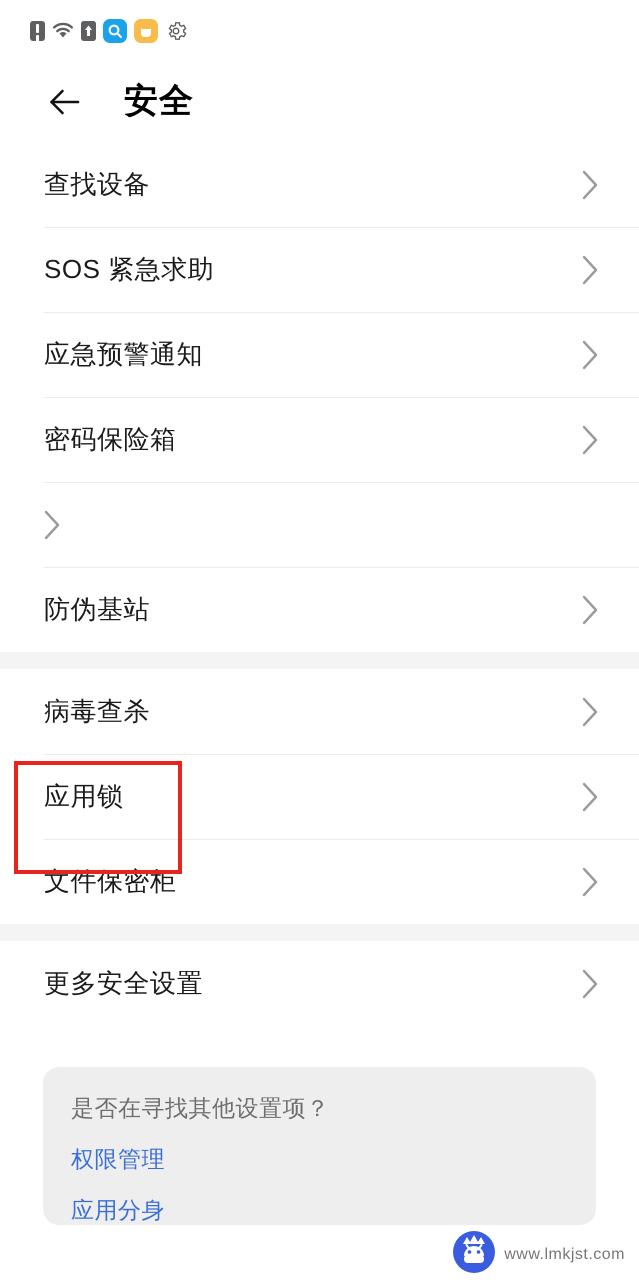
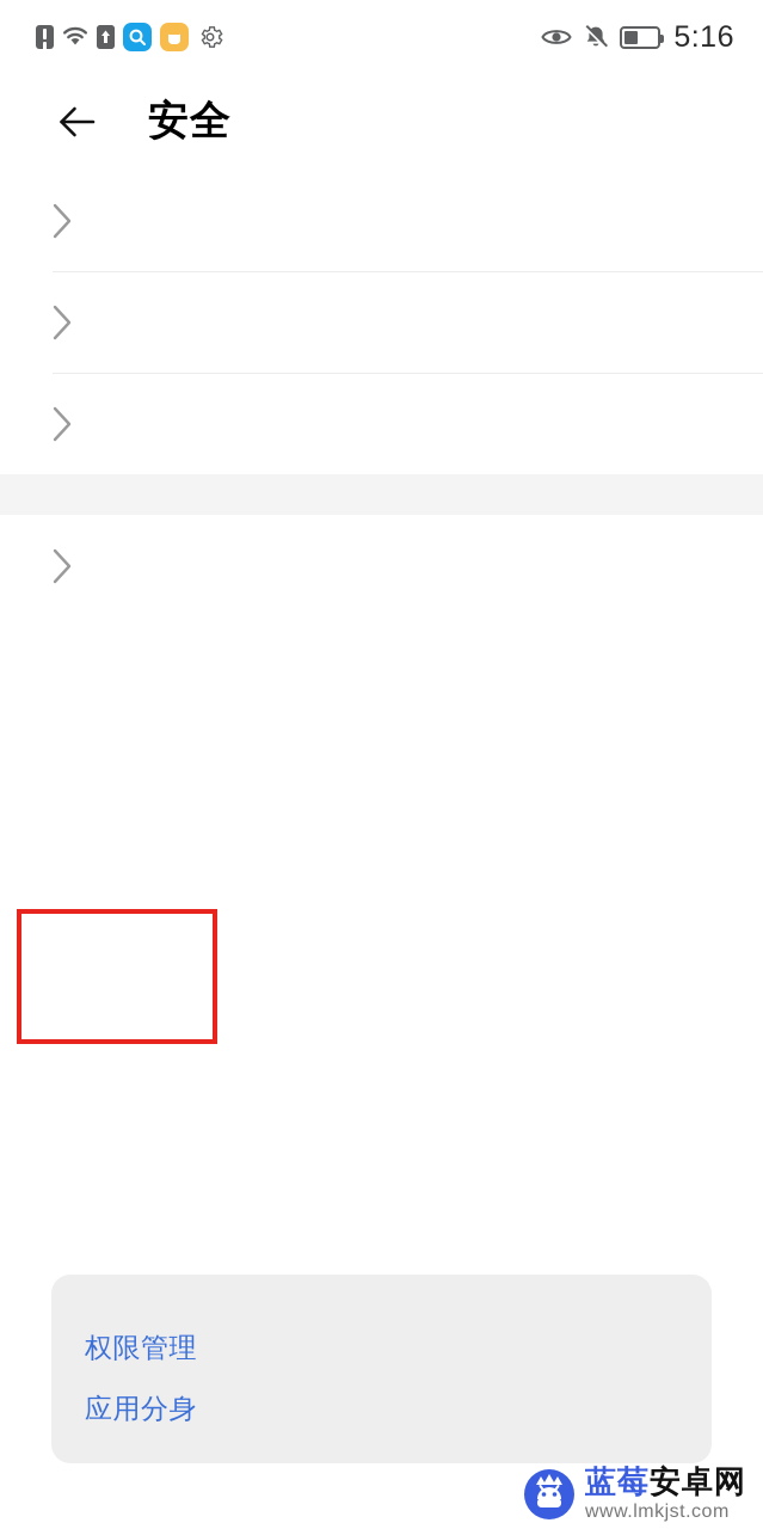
+ 5:16
  安全
- 查找设备
- SOS 紧急求助
- 应急预警通知
- 密码保险箱
- 防伪基站
- 病毒查杀
- 应用锁
- 文件保密柜
- 更多安全设置
- 是否在寻找其他设置项？
  权限管理
  应用分身
+ 蓝莓安卓网
  www.lmkjst.com
